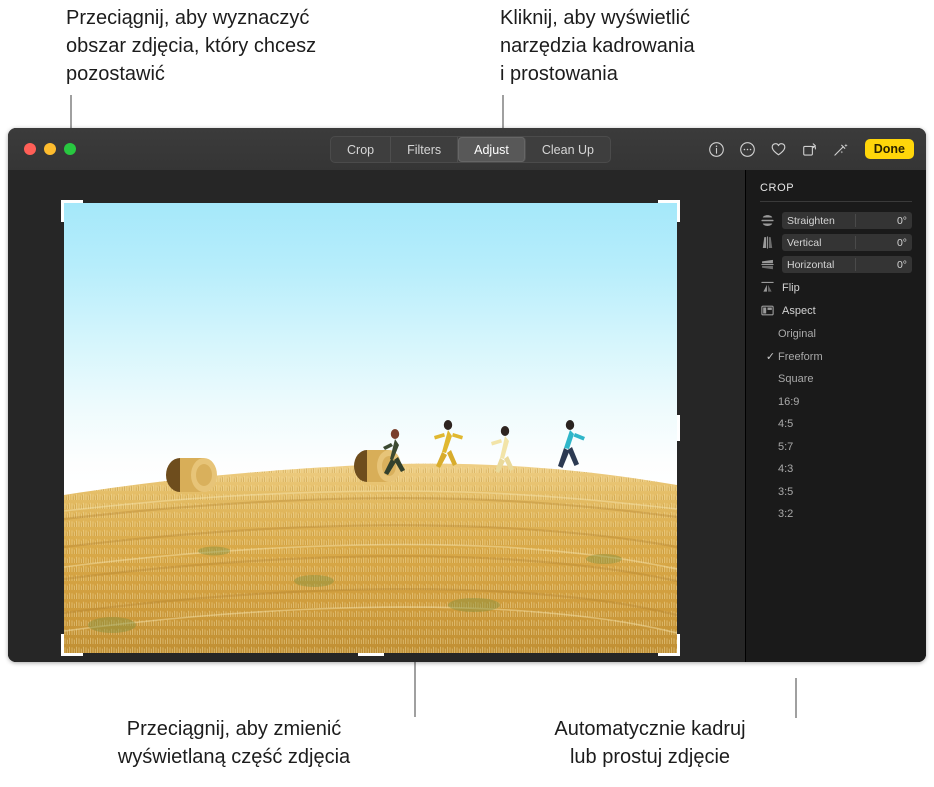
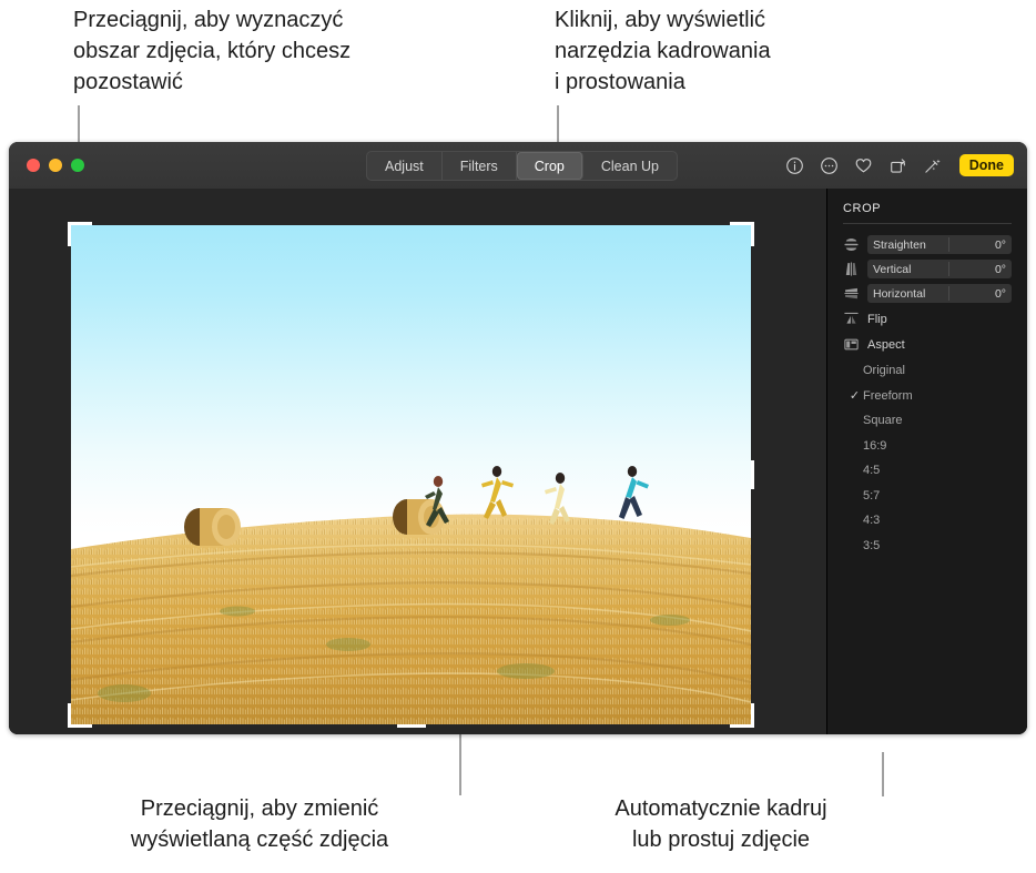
  Przeciągnij, aby wyznaczyć
  obszar zdjęcia, który chcesz
  pozostawić
  Kliknij, aby wyświetlić
  narzędzia kadrowania
  i prostowania
  Przeciągnij, aby zmienić
  wyświetlaną część zdjęcia
  Automatycznie kadruj
  lub prostuj zdjęcie
- Crop
+ Adjust
  Filters
- Adjust
+ Crop
  Clean Up
  Done
  CROP
  Straighten
  0°
  Vertical
  0°
  Horizontal
  0°
  Flip
  Aspect
  Original
  ✓
  Freeform
  Square
  16:9
  4:5
  5:7
  4:3
  3:5
- 3:2
